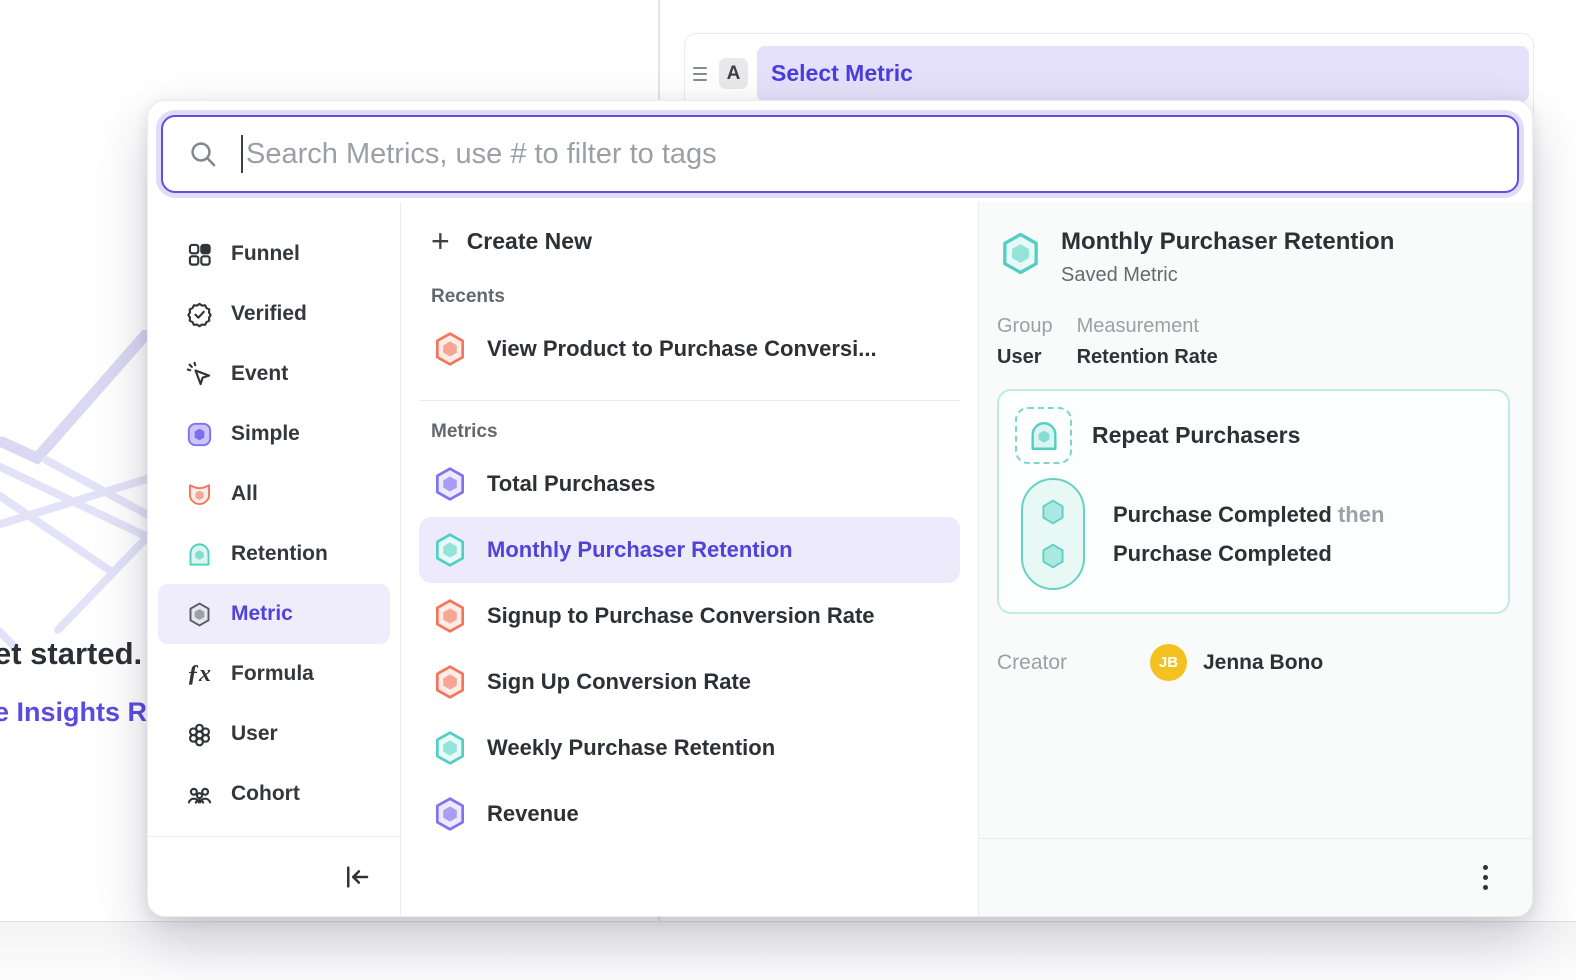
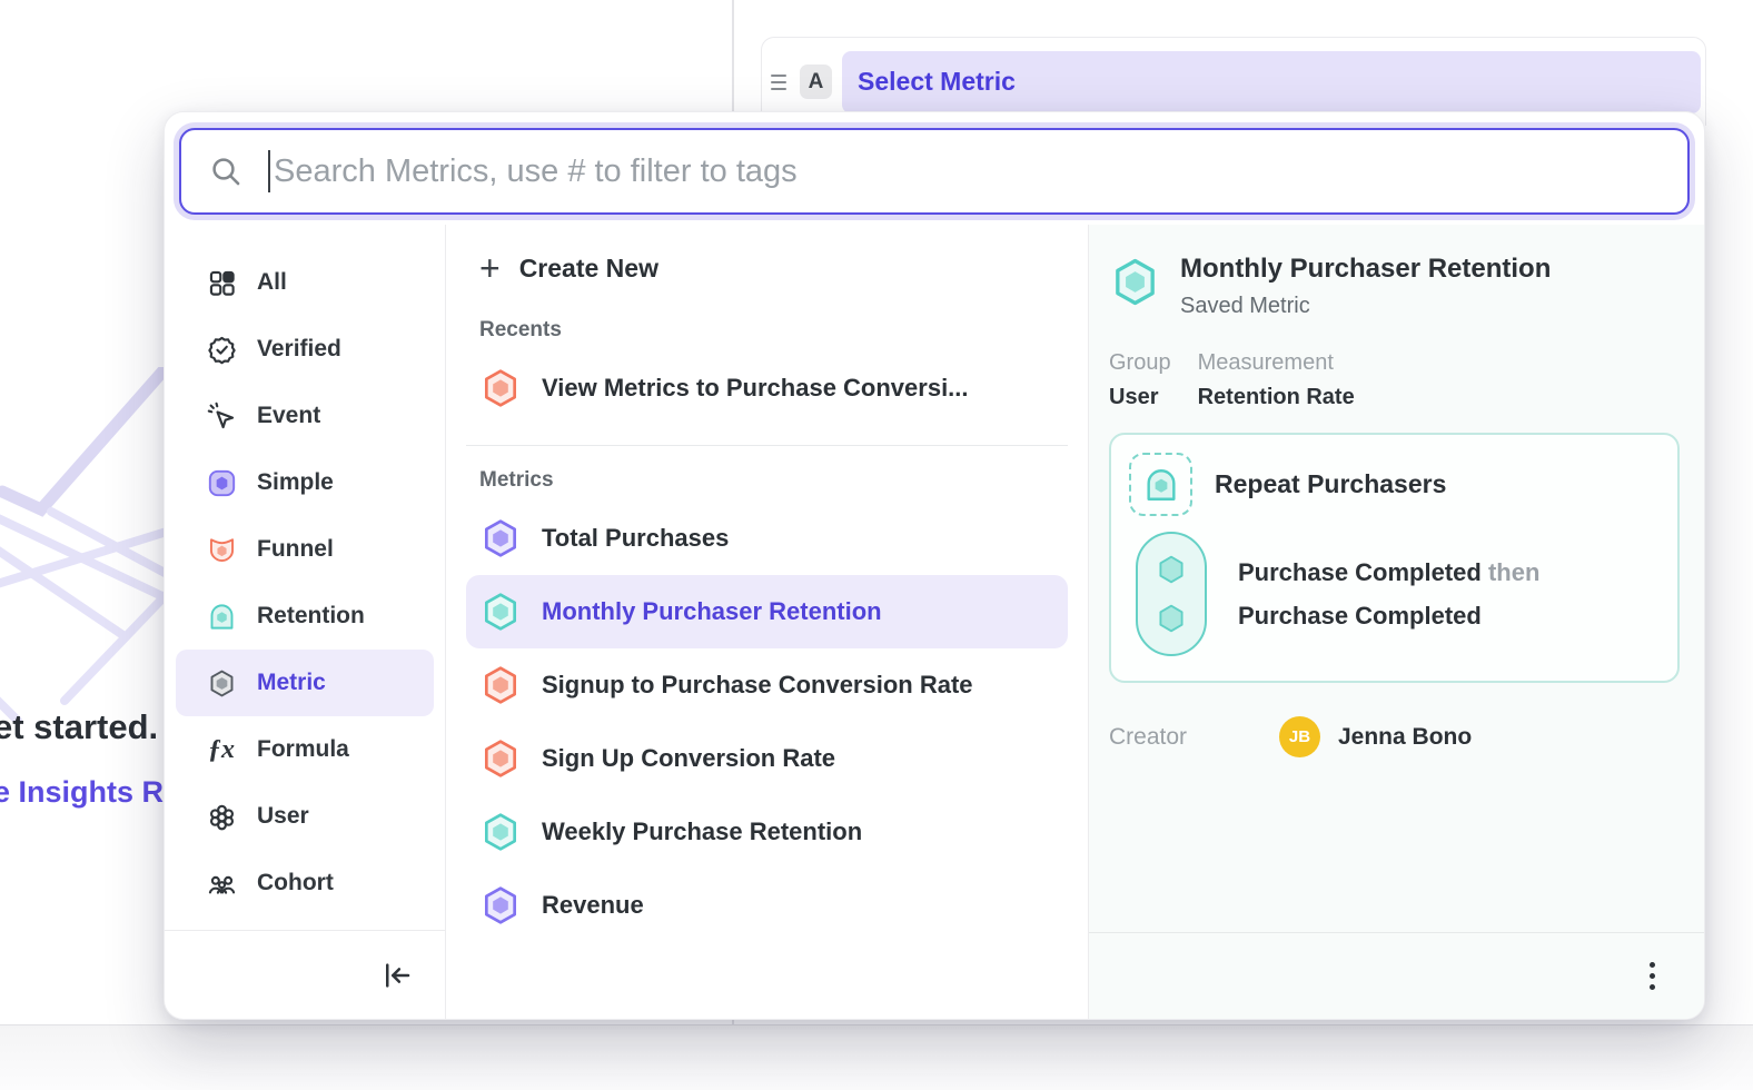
  et started.
  e Insights R
  A
  Select Metric
  Search Metrics, use # to filter to tags
- Funnel
+ All
  Verified
  Event
  Simple
- All
+ Funnel
  Retention
  Metric
  ƒx
  Formula
  User
  Cohort
  +
  Create New
  Recents
- View Product to Purchase Conversi...
+ View Metrics to Purchase Conversi...
  Metrics
  Total Purchases
  Monthly Purchaser Retention
  Signup to Purchase Conversion Rate
  Sign Up Conversion Rate
  Weekly Purchase Retention
  Revenue
  Monthly Purchaser Retention
  Saved Metric
  Group
  User
  Measurement
  Retention Rate
  Repeat Purchasers
  Purchase Completed then
  Purchase Completed
  Creator
  JB
  Jenna Bono
